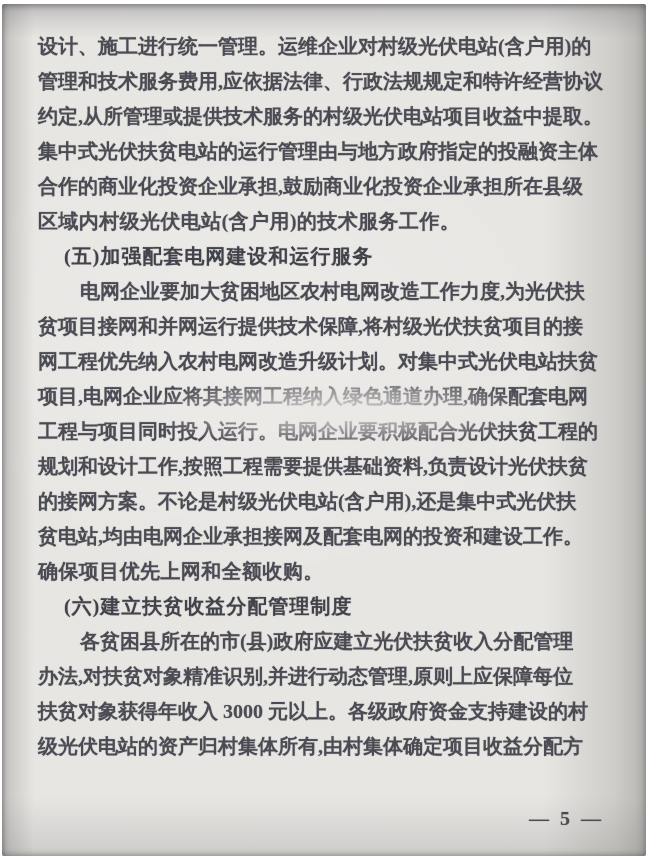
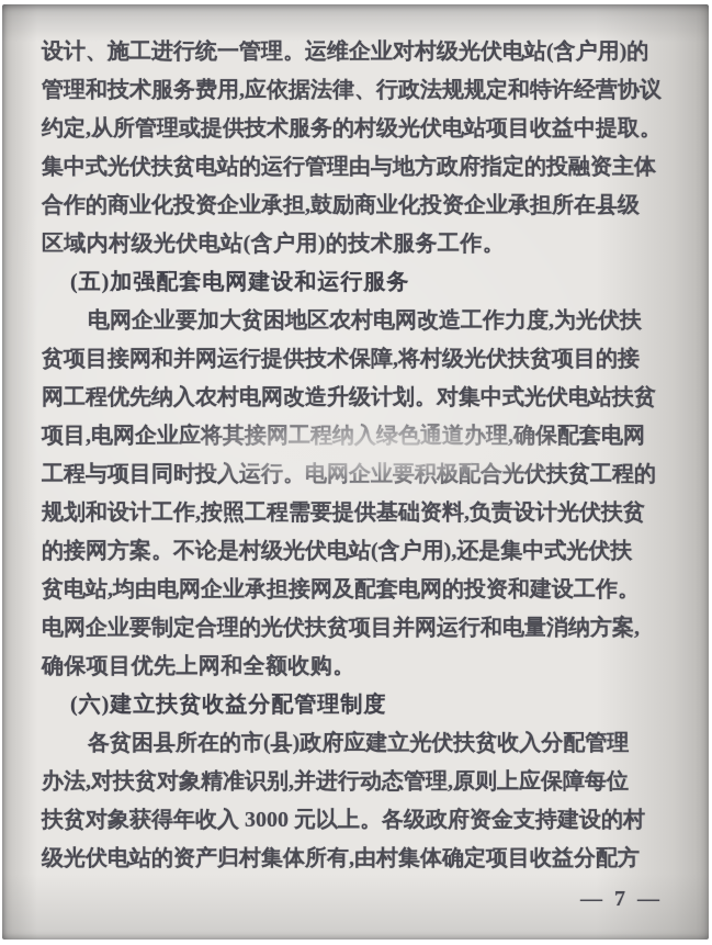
  设计、施工进行统一管理。运维企业对村级光伏电站(含户用)的
  管理和技术服务费用,应依据法律、行政法规规定和特许经营协议
  约定,从所管理或提供技术服务的村级光伏电站项目收益中提取。
  集中式光伏扶贫电站的运行管理由与地方政府指定的投融资主体
  合作的商业化投资企业承担,鼓励商业化投资企业承担所在县级
  区域内村级光伏电站(含户用)的技术服务工作。
  (五)加强配套电网建设和运行服务
  电网企业要加大贫困地区农村电网改造工作力度,为光伏扶
  贫项目接网和并网运行提供技术保障,将村级光伏扶贫项目的接
  网工程优先纳入农村电网改造升级计划。对集中式光伏电站扶贫
  规划和设计工作,按照工程需要提供基础资料,负责设计光伏扶贫
  的接网方案。不论是村级光伏电站(含户用),还是集中式光伏扶
  贫电站,均由电网企业承担接网及配套电网的投资和建设工作。
+ 电网企业要制定合理的光伏扶贫项目并网运行和电量消纳方案,
  确保项目优先上网和全额收购。
  (六)建立扶贫收益分配管理制度
  各贫困县所在的市(县)政府应建立光伏扶贫收入分配管理
  办法,对扶贫对象精准识别,并进行动态管理,原则上应保障每位
  扶贫对象获得年收入 3000 元以上。各级政府资金支持建设的村
  级光伏电站的资产归村集体所有,由村集体确定项目收益分配方
- — 5 —
+ — 7 —
